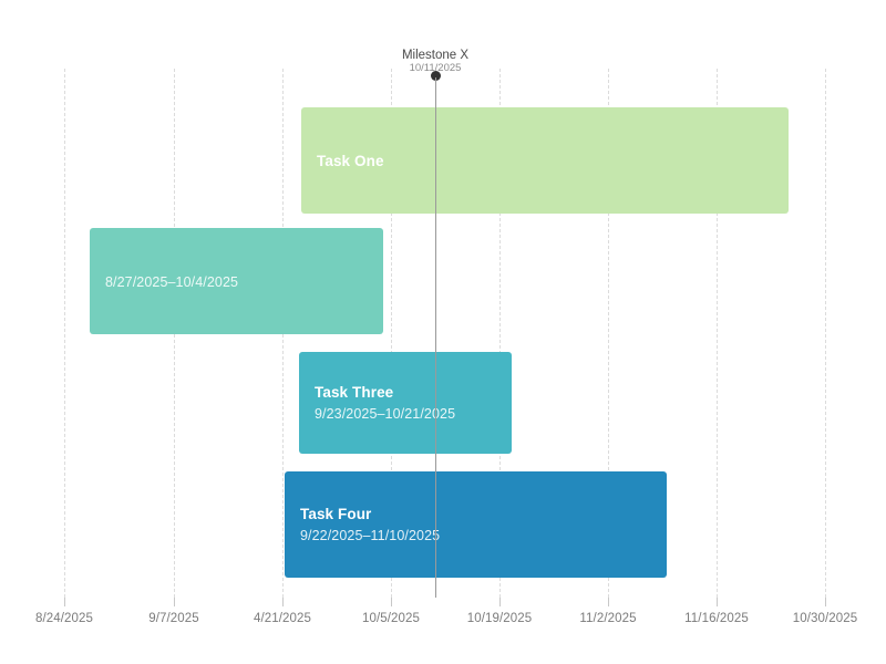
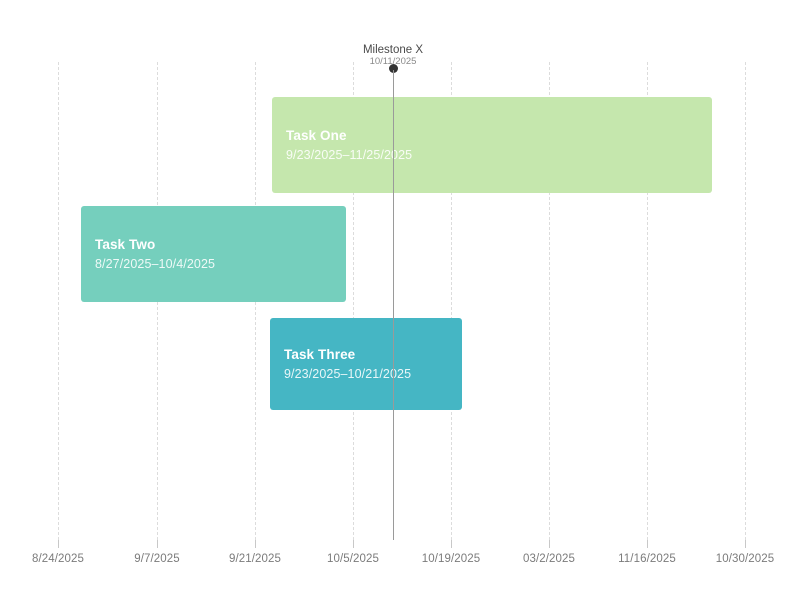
  8/24/2025
  9/7/2025
- 4/21/2025
+ 9/21/2025
  10/5/2025
  10/19/2025
- 11/2/2025
+ 03/2/2025
  11/16/2025
  10/30/2025
  Task One
+ 9/23/2025–11/25/2025
+ Task Two
  8/27/2025–10/4/2025
  Task Three
  9/23/2025–10/21/225
- Task Four
- 9/22/2025–11/10/2025
  Milestone X
  10/11/2025
